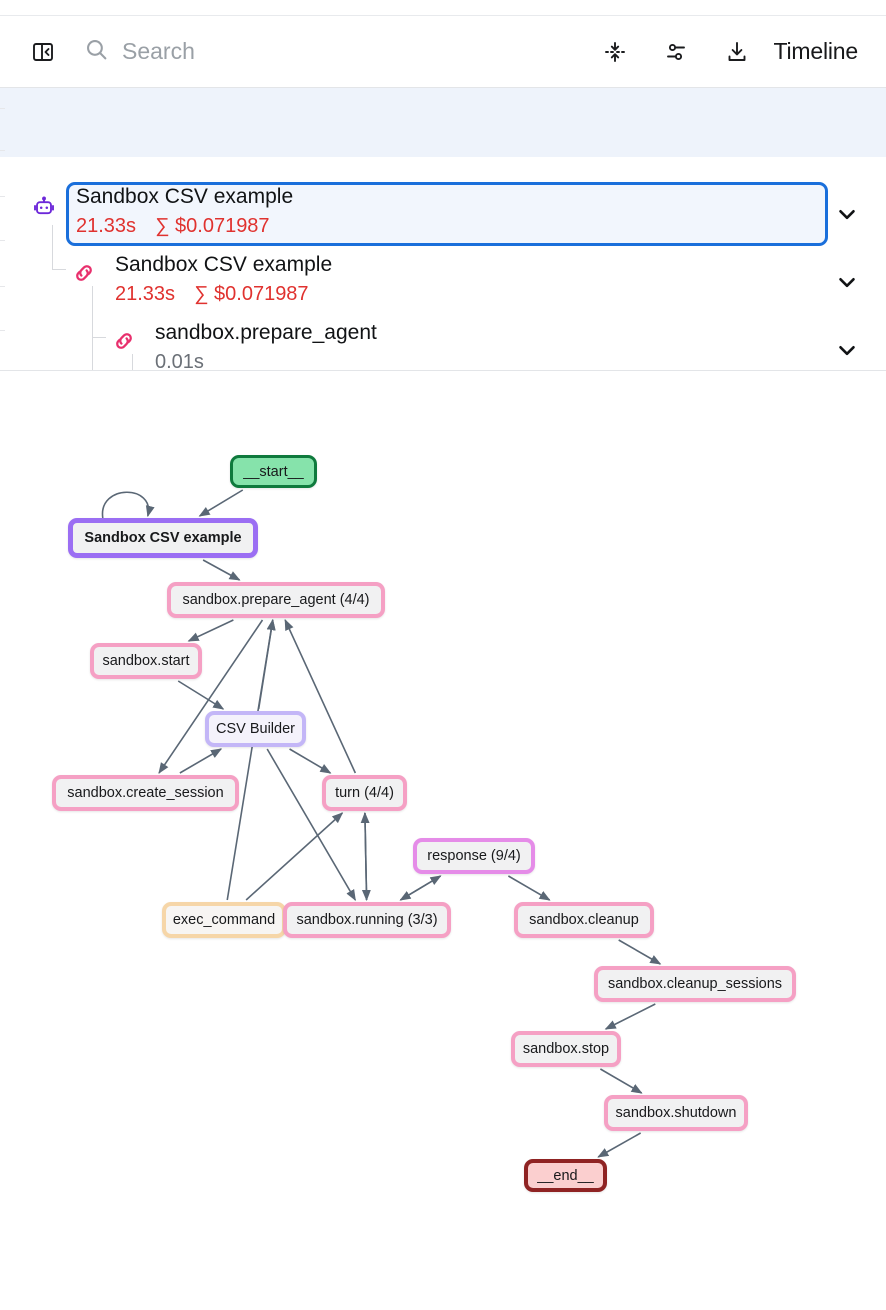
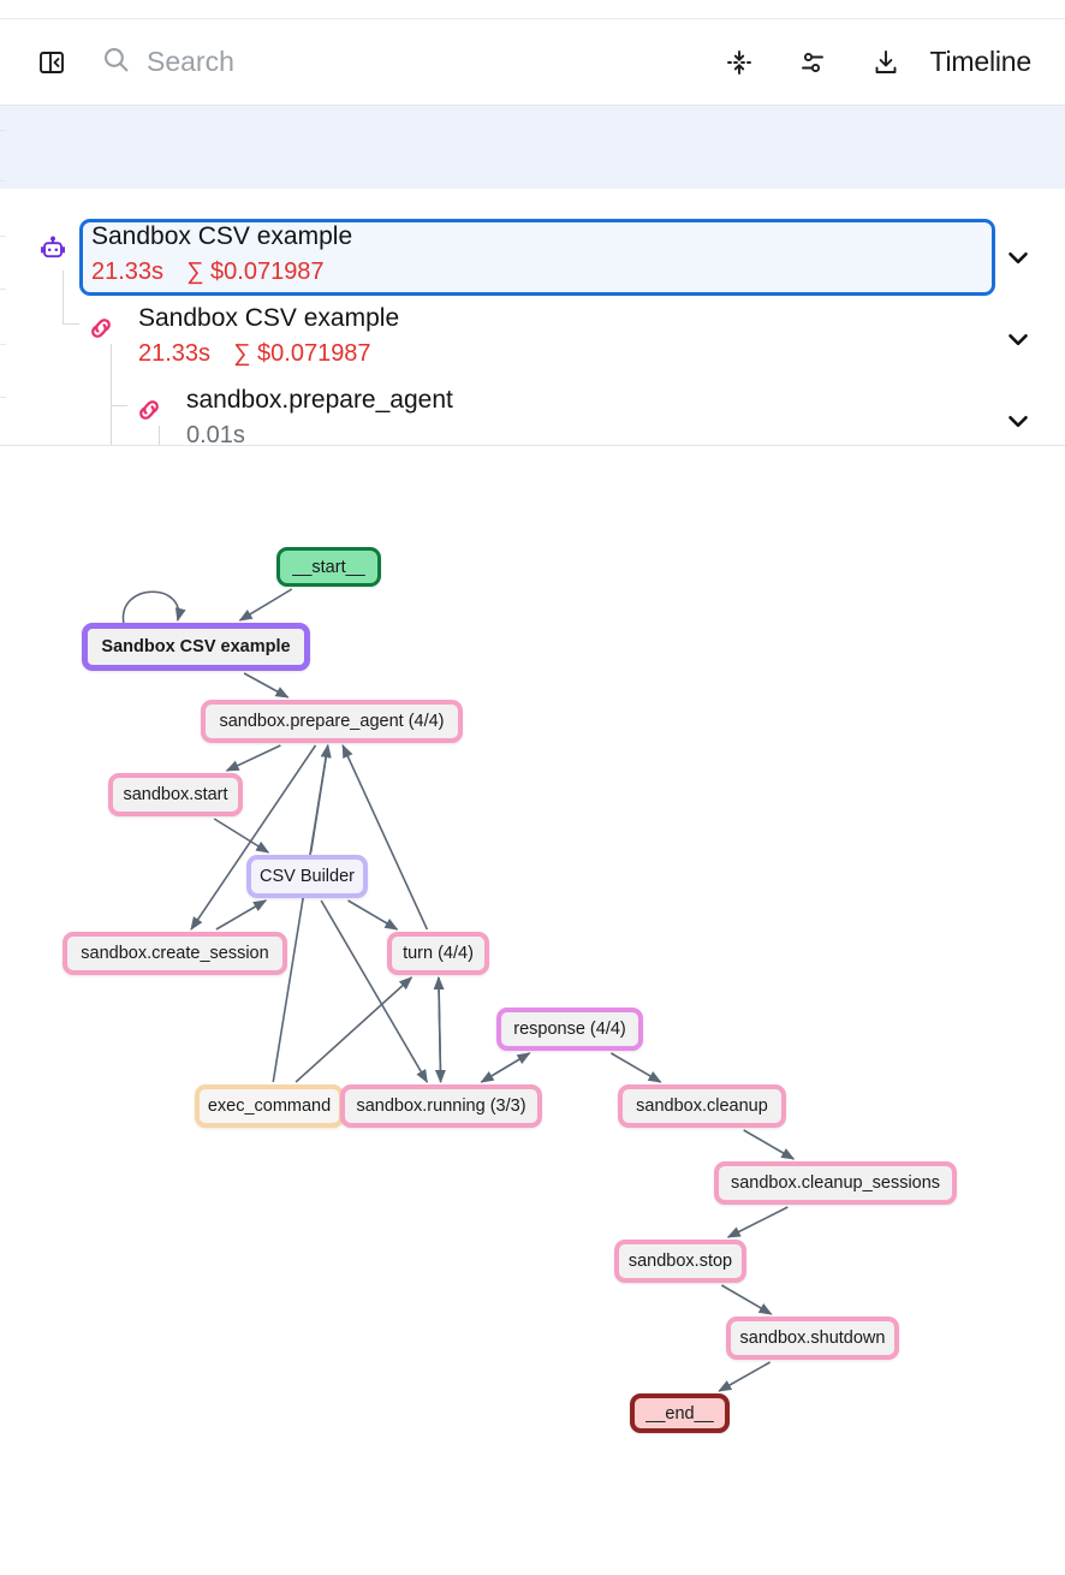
  Search
  Timeline
  Sandbox CSV example
  21.33s ∑ $0.071987
  Sandbox CSV example
  21.33s ∑ $0.071987
  sandbox.prepare_agent
  0.01s
  __start__
  Sandbox CSV example
  sandbox.prepare_agent (4/4)
  sandbox.start
  CSV Builder
  sandbox.create_session
  turn (4/4)
- response (9/4)
+ response (4/4)
  exec_command
  sandbox.running (3/3)
  sandbox.cleanup
  sandbox.cleanup_sessions
  sandbox.stop
  sandbox.shutdown
  __end__
